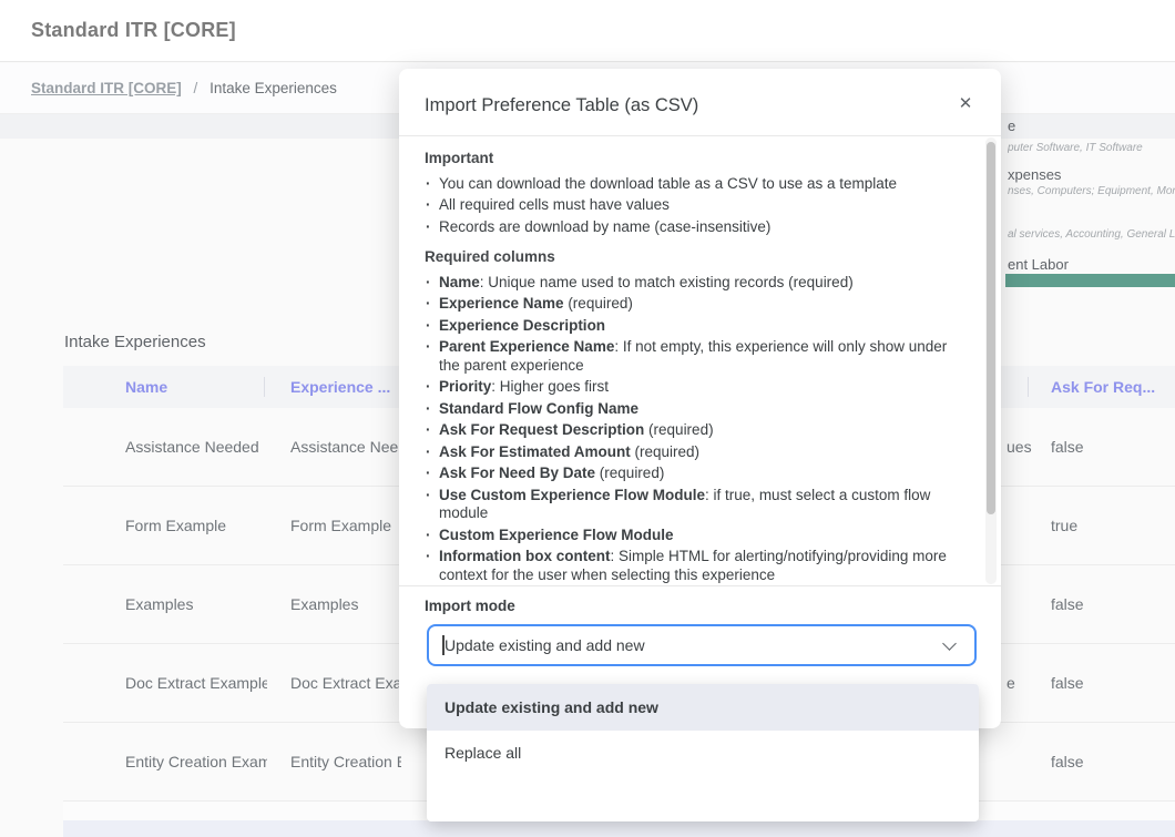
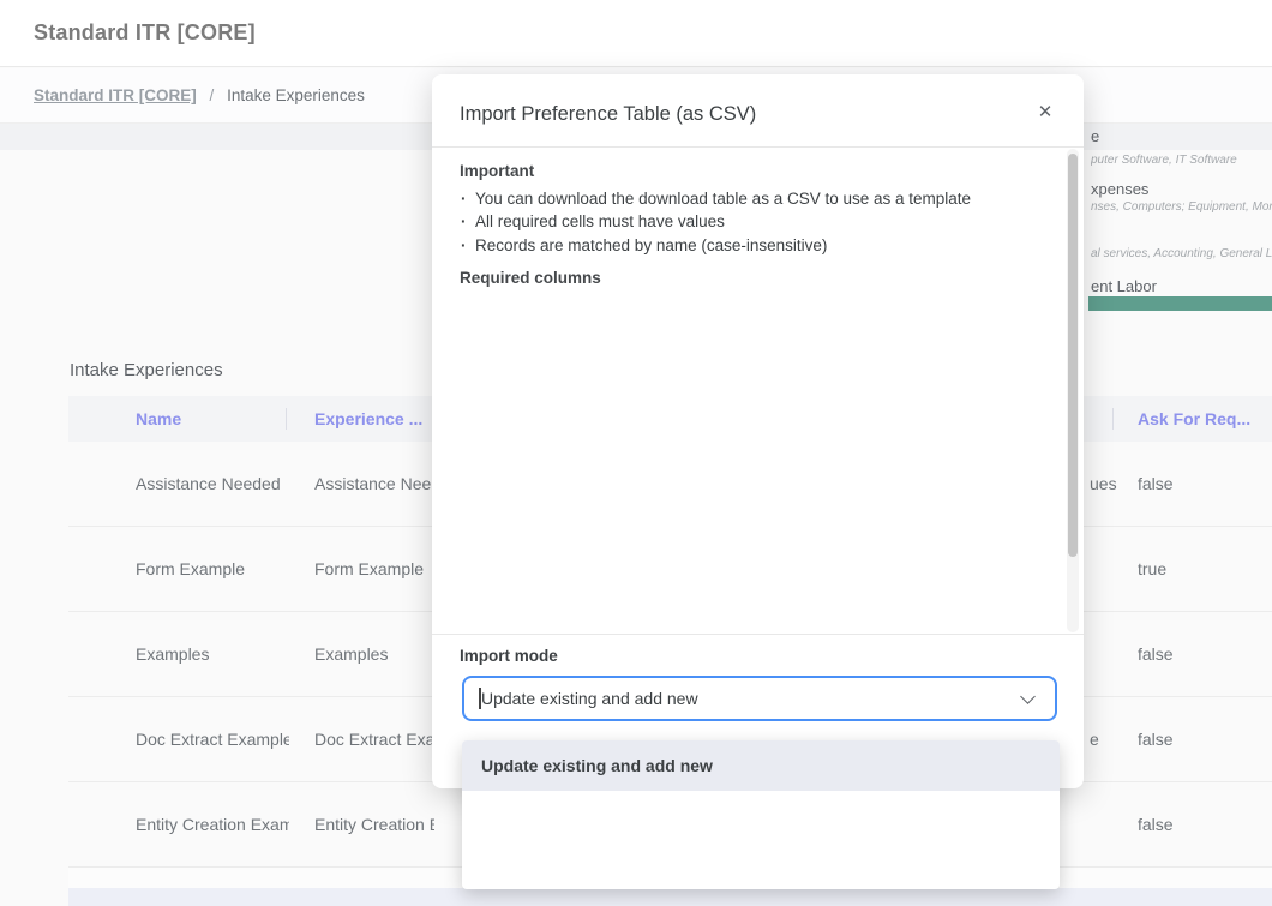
  Standard ITR [CORE]
  Standard ITR [CORE] / Intake Experiences
  e
  puter Software, IT Software
  xpenses
  al services, Accounting, General L
  ent Labor
  Intake Experiences
  Name
  Experience ...
  Ask For Req...
  Assistance Needed
  Assistance Nee
  ues
  false
  Form Example
  Form Example
  true
  Examples
  Examples
  false
  Doc Extract Example
  Doc Extract Exa
  e
  false
  Entity Creation Exam
  Entity Creation
  false
  Import Preference Table (as CSV)
  ✕
  Important
  You can download the download table as a CSV to use as a template
  All required cells must have values
- Records are download by name (case-insensitive)
+ Records are matched by name (case-insensitive)
  Required columns
- Name: Unique name used to match existing records (required)
- Experience Name (required)
- Experience Description
- Parent Experience Name: If not empty, this experience will only show under the parent experience
- Priority: Higher goes first
- Standard Flow Config Name
- Ask For Request Description (required)
- Ask For Estimated Amount (required)
- Ask For Need By Date (required)
- Use Custom Experience Flow Module: if true, must select a custom flow module
- Custom Experience Flow Module
- Information box content: Simple HTML for alerting/notifying/providing more context for the user when selecting this experience
  Import mode
  Update existing and add new
  Update existing and add new
- Replace all
